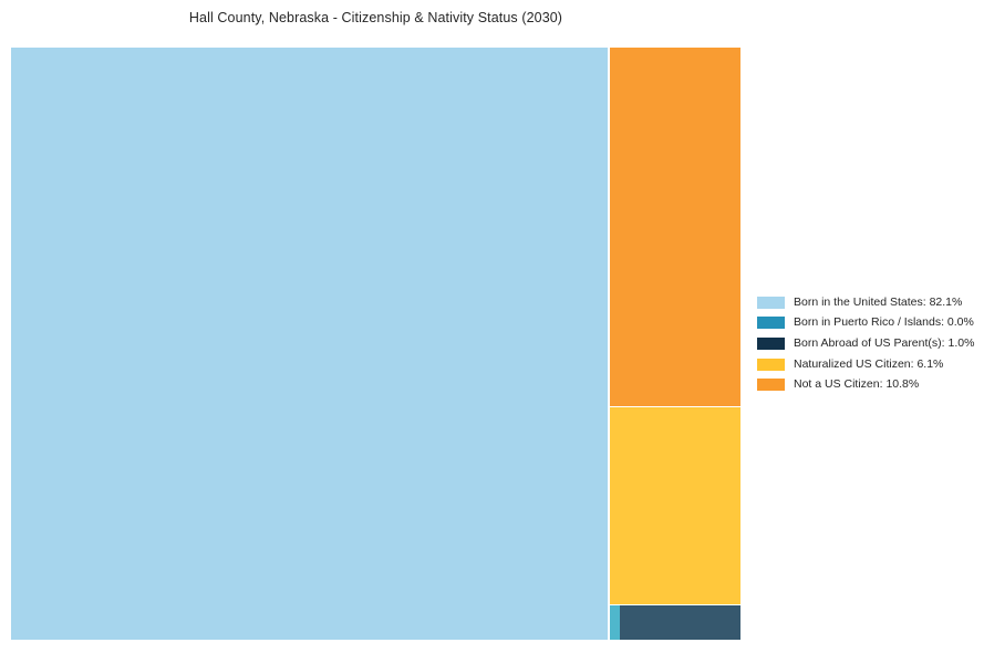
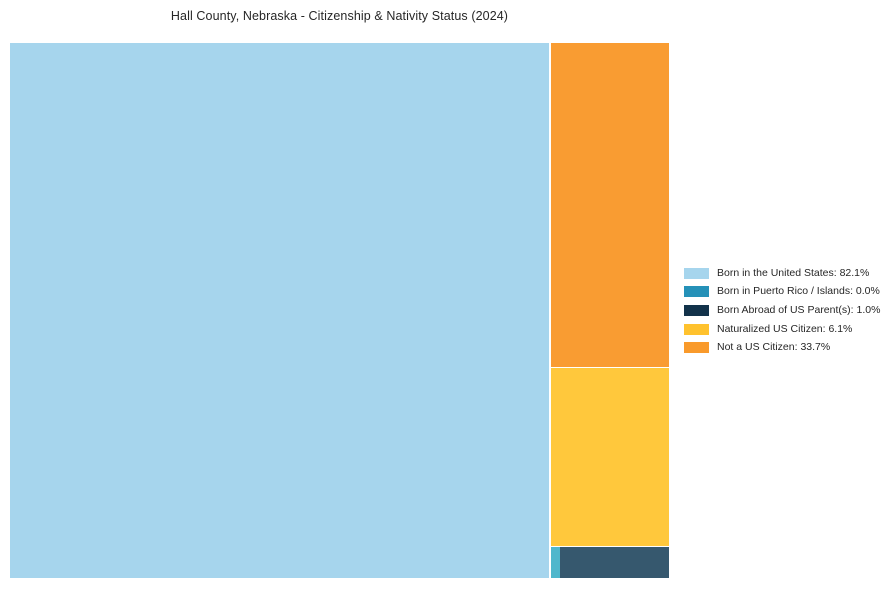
- Hall County, Nebraska - Citizenship & Nativity Status (2030)
+ Hall County, Nebraska - Citizenship & Nativity Status (2024)
  Born in the United States: 82.1%
  Born in Puerto Rico / Islands: 0.0%
  Born Abroad of US Parent(s): 1.0%
  Naturalized US Citizen: 6.1%
- Not a US Citizen: 10.8%
+ Not a US Citizen: 33.7%
